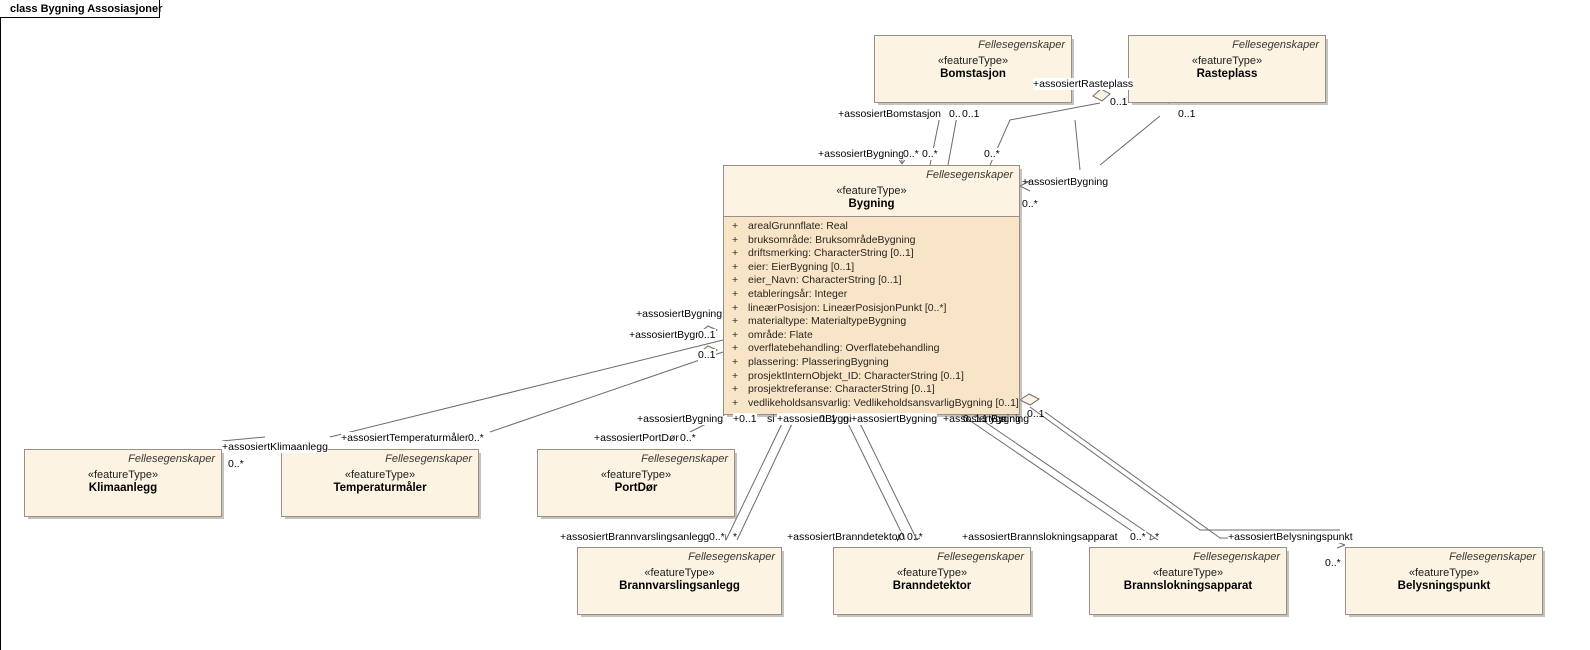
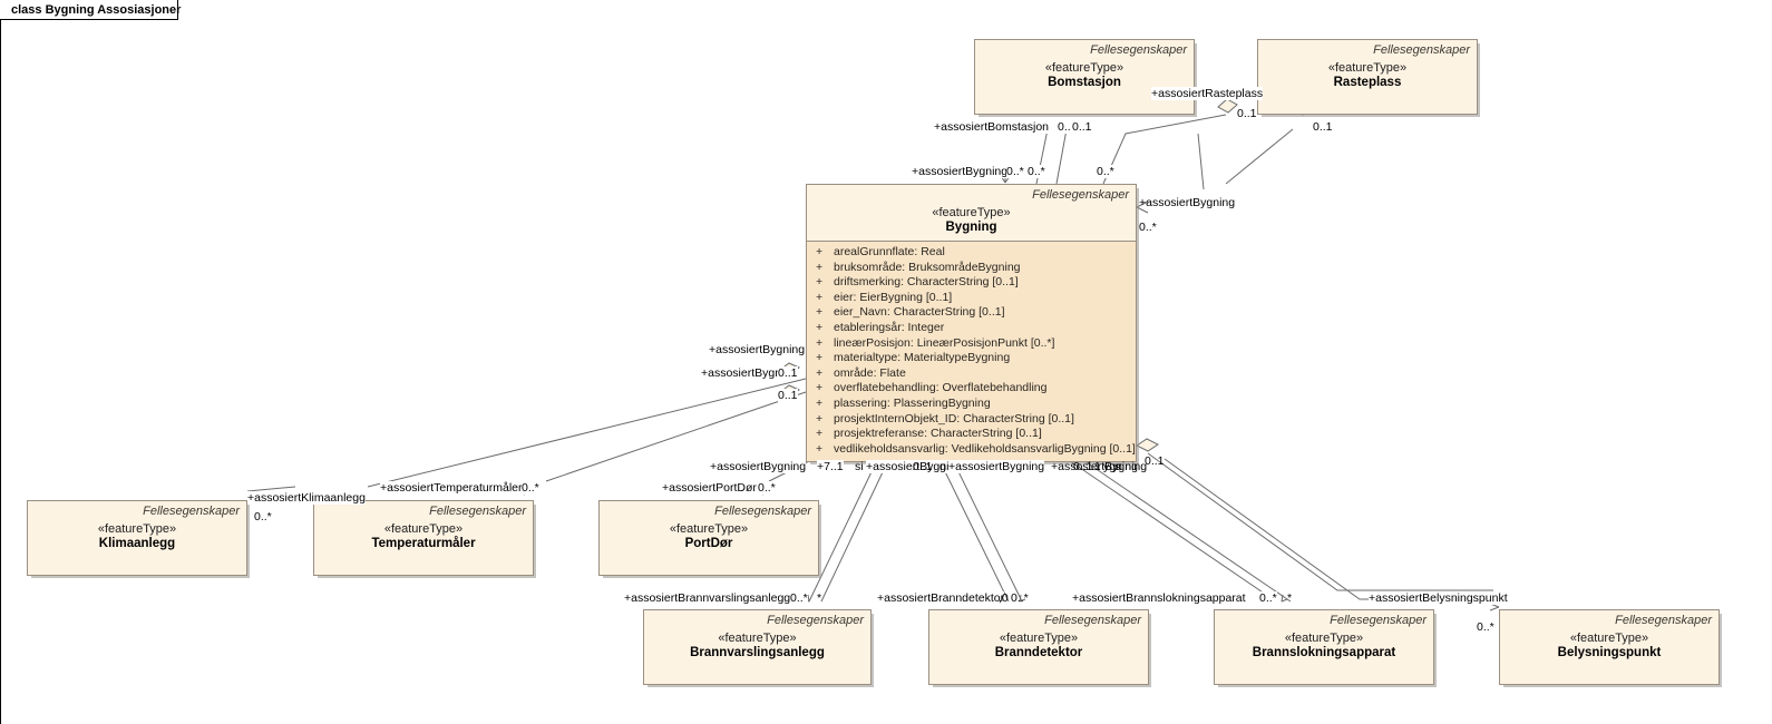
  class Bygning Assosiasjoner
  Fellesegenskaper
  «featureType»
  Bygning
  +
  arealGrunnflate: Real
  +
  bruksområde: BruksområdeBygning
  +
  driftsmerking: CharacterString [0..1]
  +
  eier: EierBygning [0..1]
  +
  eier_Navn: CharacterString [0..1]
  +
  etableringsår: Integer
  +
  lineærPosisjon: LineærPosisjonPunkt [0..*]
  +
  materialtype: MaterialtypeBygning
  +
  område: Flate
  +
  overflatebehandling: Overflatebehandling
  +
  plassering: PlasseringBygning
  +
  prosjektInternObjekt_ID: CharacterString [0..1]
  +
  prosjektreferanse: CharacterString [0..1]
  +
  vedlikeholdsansvarlig: VedlikeholdsansvarligBygning [0..1]
  Fellesegenskaper
  «featureType»
  Bomstasjon
  Fellesegenskaper
  «featureType»
  Rasteplass
  Fellesegenskaper
  «featureType»
  Klimaanlegg
  Fellesegenskaper
  «featureType»
  Temperaturmåler
  Fellesegenskaper
  «featureType»
  PortDør
  Fellesegenskaper
  «featureType»
  Brannvarslingsanlegg
  Fellesegenskaper
  «featureType»
  Branndetektor
  Fellesegenskaper
  «featureType»
  Brannslokningsapparat
  Fellesegenskaper
  «featureType»
  Belysningspunkt
  +assosiertRasteplass
  +assosiertBomstasjon
  +assosiertBygning
  +assosiertBygning
  +assosiertBygning
  +assosiertByg
  +assosiertBygning
  +assosiertKlimaanlegg
  +assosiertTemperaturmåler
  +assosiertPortDør
  +assosiertBygn
  +assosiertBygning
  +assosiertBygning
  +assosiertBrannvarslingsanlegg
  +assosiertBranndetektor
  +assosiertBrannslokningsapparat
  +assosiertBelysningspunkt
  0..
  0..1
  0..1
  0..1
  0..*
  0..*
  0..*
  0..*
  0..1
  0..1
  0..*
  0..*
  0..*
- +0..1
+ +7..1
  si
  0..1
  g
  s
  0..1
  ..1
  ygning
  0..1
  0..*
  *
  ,0
  0..*
  0..*
  *
  0..*
